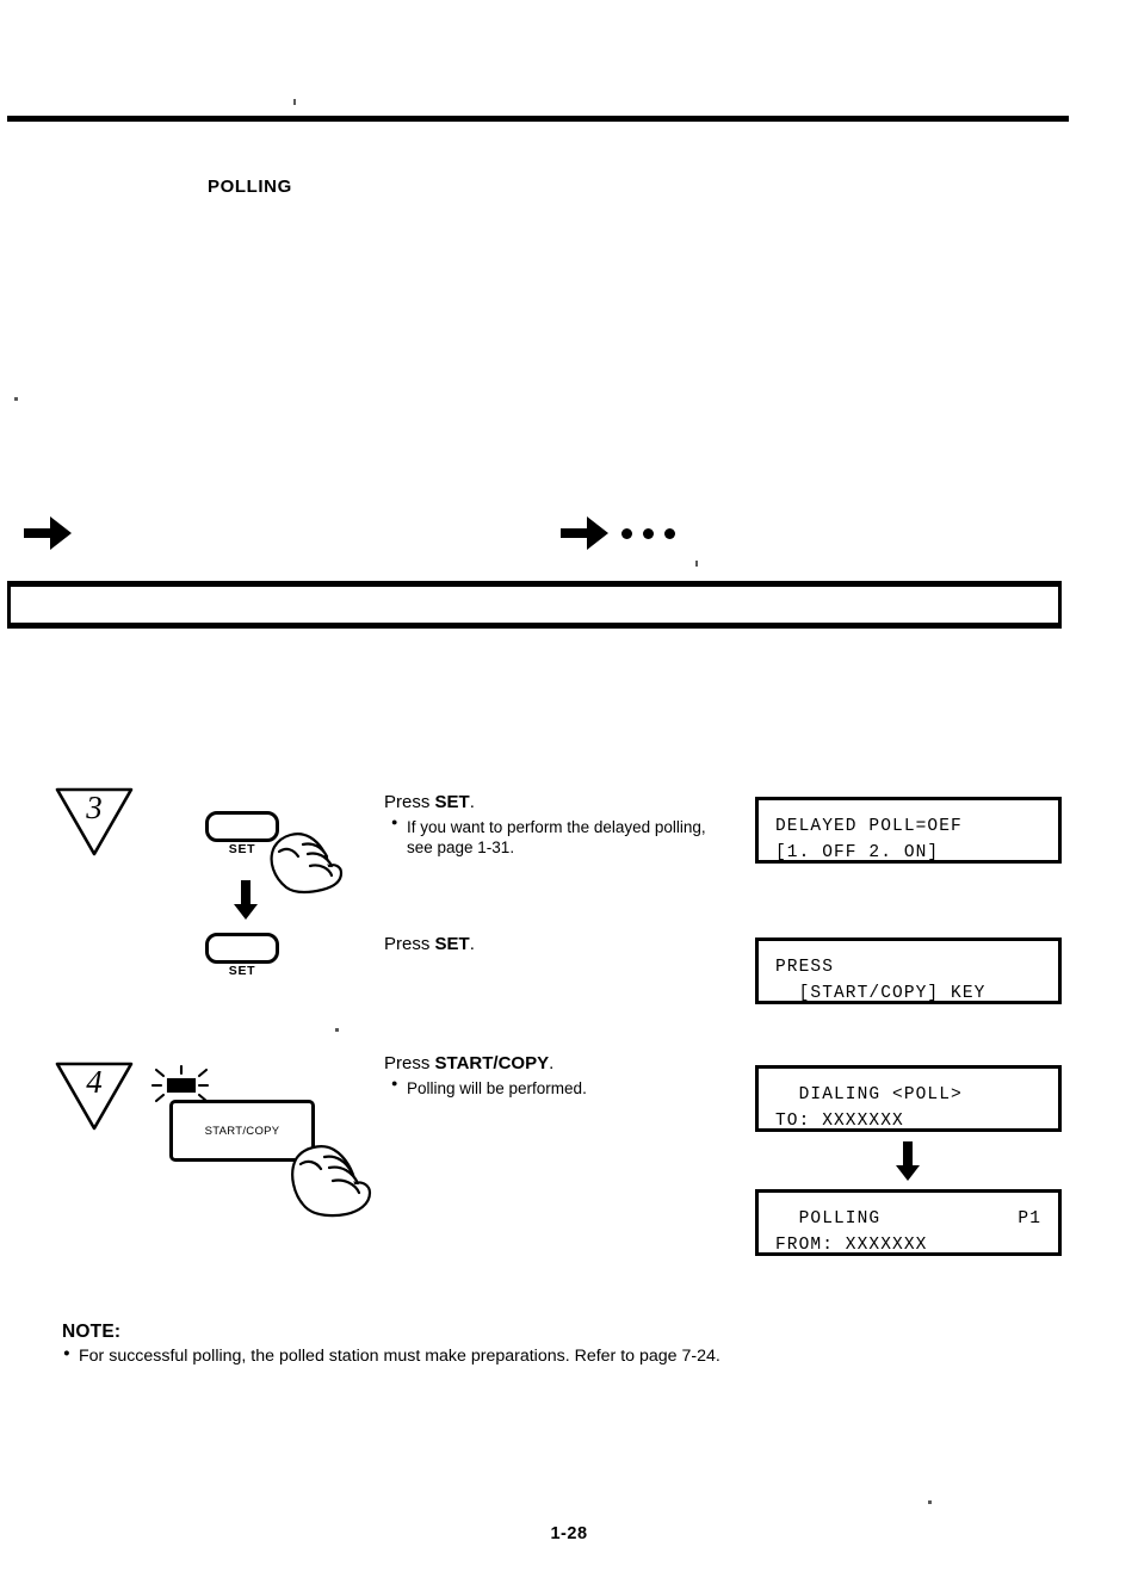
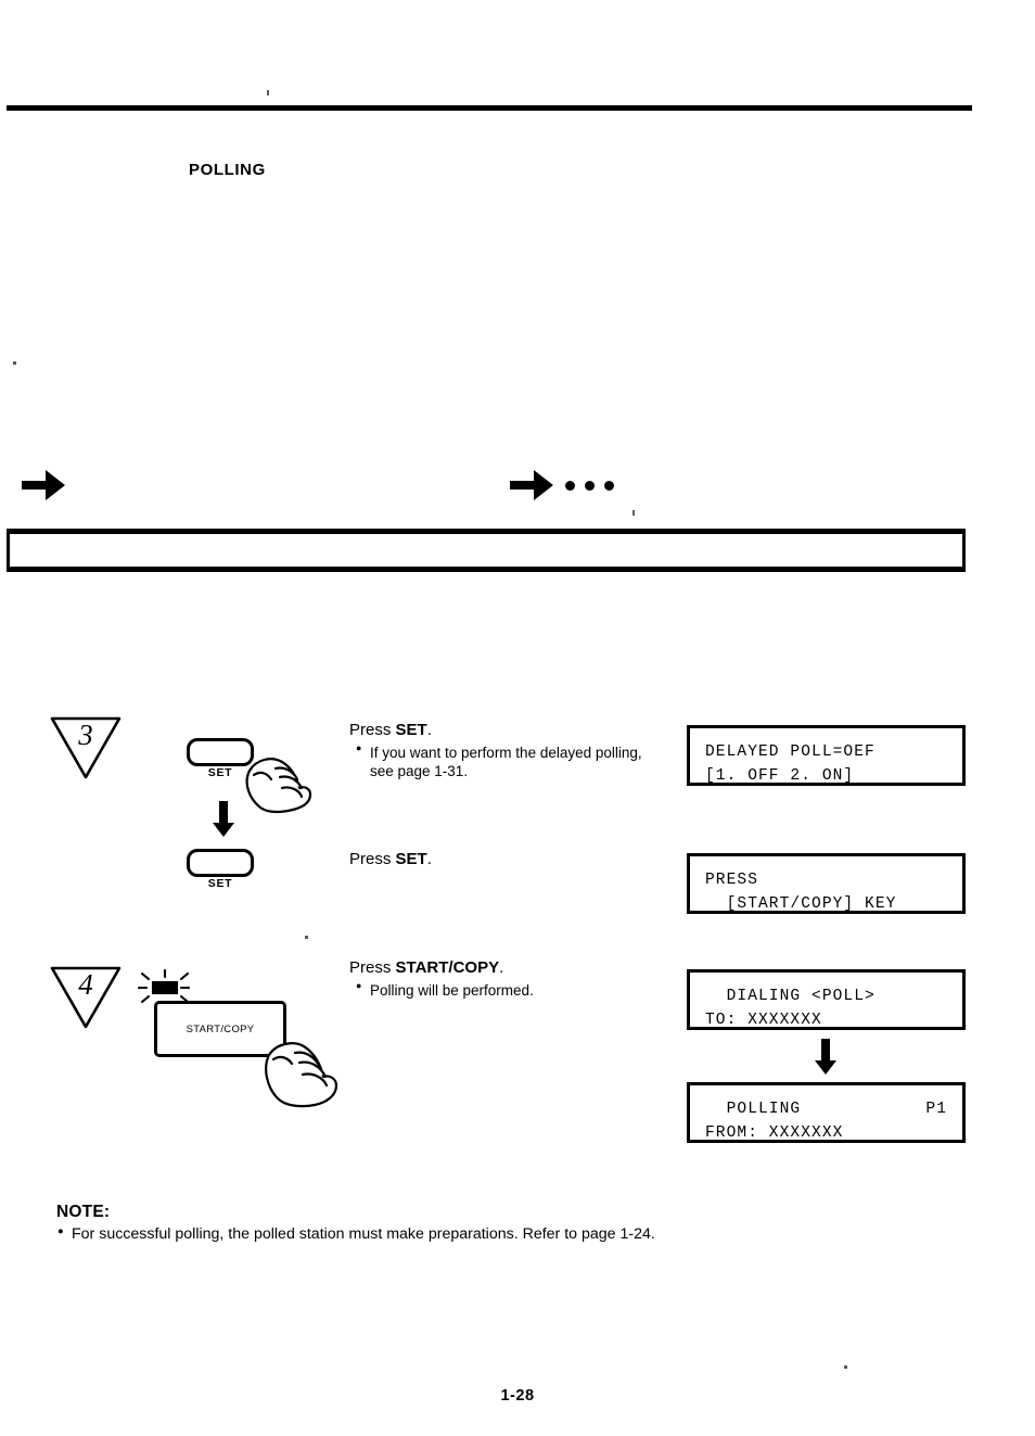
  POLLING
  3
  SET
  Press SET.
  If you want to perform the delayed polling, see page 1-31.
  DELAYED POLL=OEF
  [1. OFF 2. ON]
  SET
  Press SET.
  PRESS
  [START/COPY] KEY
  4
  START/COPY
  Press START/COPY.
  Polling will be performed.
  DIALING <POLL>
  TO: XXXXXXX
  POLLING
  P1
  FROM: XXXXXXX
  NOTE:
- For successful polling, the polled station must make preparations. Refer to page 7-24.
+ For successful polling, the polled station must make preparations. Refer to page 1-24.
  1-28
